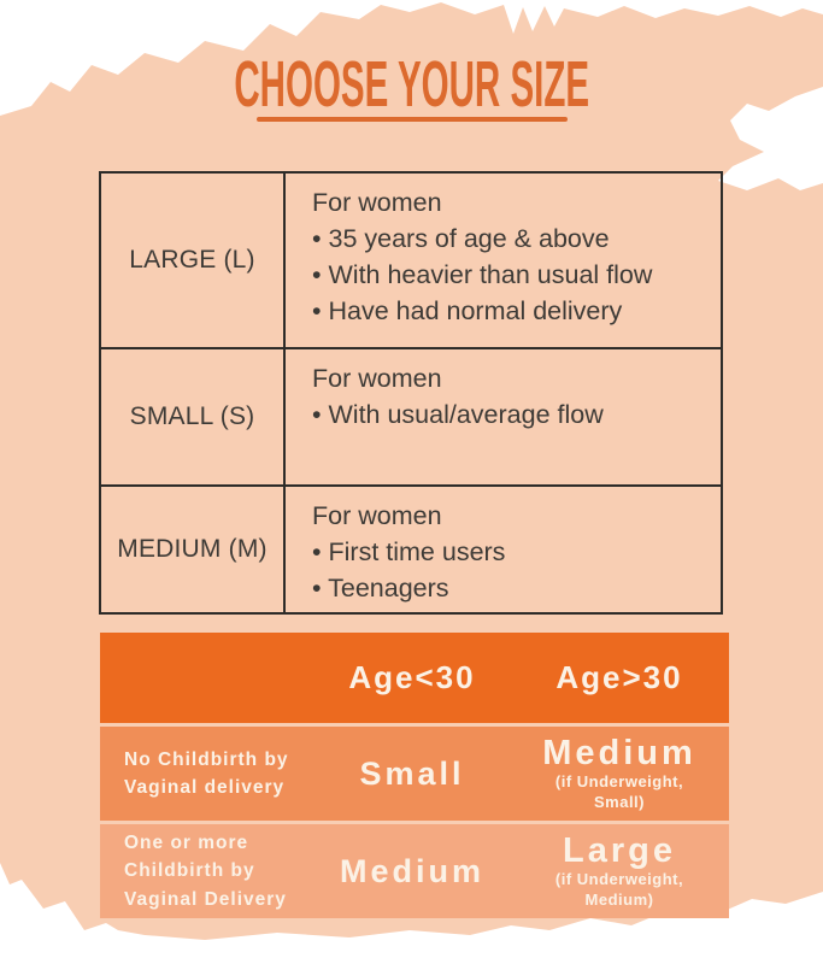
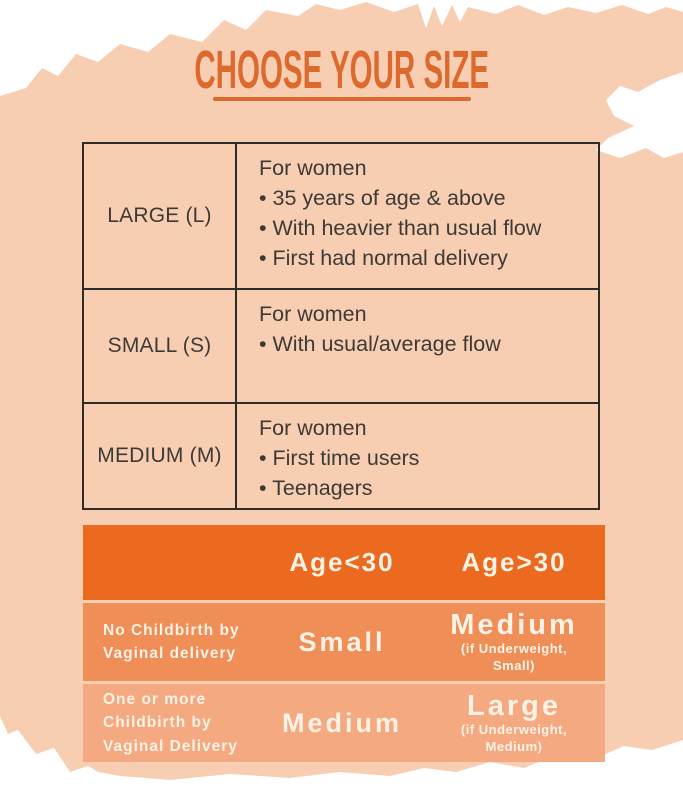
  CHOOSE YOUR SIZE
  LARGE (L)
  For women
  • 35 years of age & above
  • With heavier than usual flow
- • Have had normal delivery
+ • First had normal delivery
  SMALL (S)
  For women
  • With usual/average flow
  MEDIUM (M)
  For women
  • First time users
  • Teenagers
  Age<30
  Age>30
  No Childbirth by
  Vaginal delivery
  Small
  Medium
  (if Underweight,
  Small)
  One or more
  Childbirth by
  Vaginal Delivery
  Medium
  Large
  (if Underweight,
  Medium)
